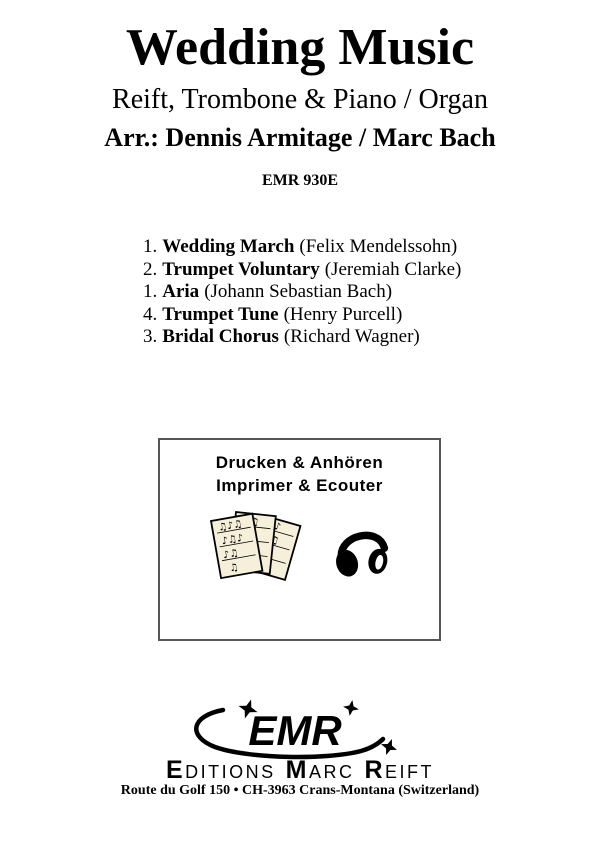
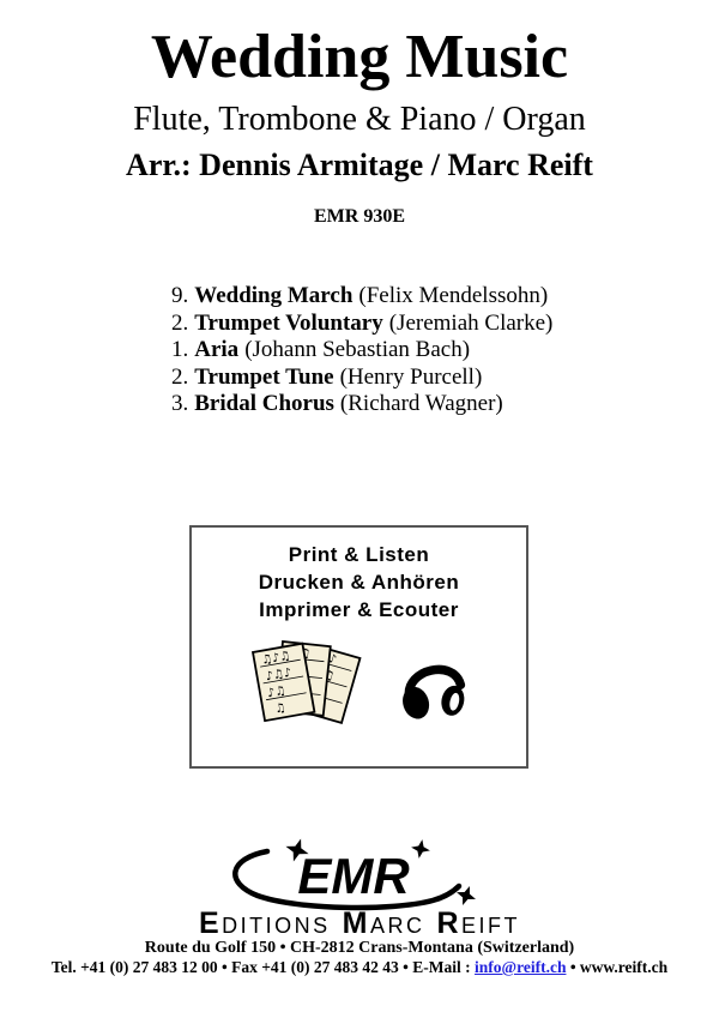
  Wedding Music
- Reift, Trombone & Piano / Organ
+ Flute, Trombone & Piano / Organ
- Arr.: Dennis Armitage / Marc Bach
+ Arr.: Dennis Armitage / Marc Reift
  EMR 930E
- 1. Wedding March (Felix Mendelssohn)
+ 9. Wedding March (Felix Mendelssohn)
  2. Trumpet Voluntary (Jeremiah Clarke)
  1. Aria (Johann Sebastian Bach)
- 4. Trumpet Tune (Henry Purcell)
+ 2. Trumpet Tune (Henry Purcell)
  3. Bridal Chorus (Richard Wagner)
+ Print & Listen
  Drucken & Anhören
  Imprimer & Ecouter
  EMR
  EDITIONS MARC REIFT
- Route du Golf 150 • CH-3963 Crans-Montana (Switzerland)
+ Route du Golf 150 • CH-2812 Crans-Montana (Switzerland)
+ Tel. +41 (0) 27 483 12 00 • Fax +41 (0) 27 483 42 43 • E-Mail : info@reift.ch • www.reift.ch
